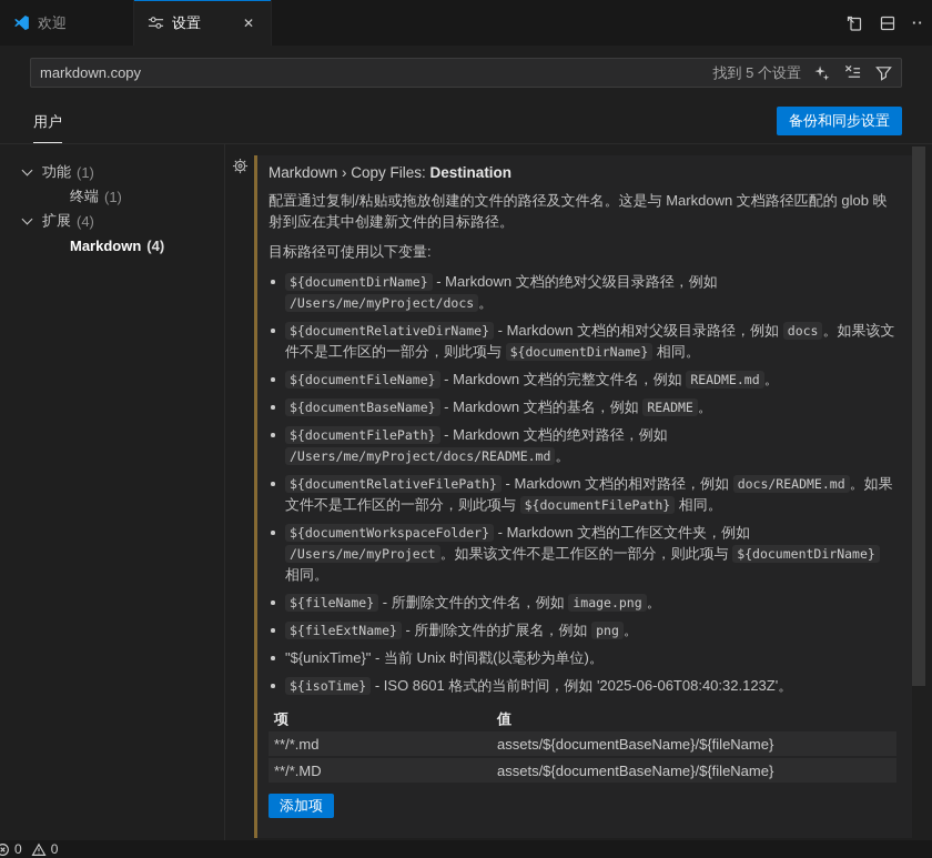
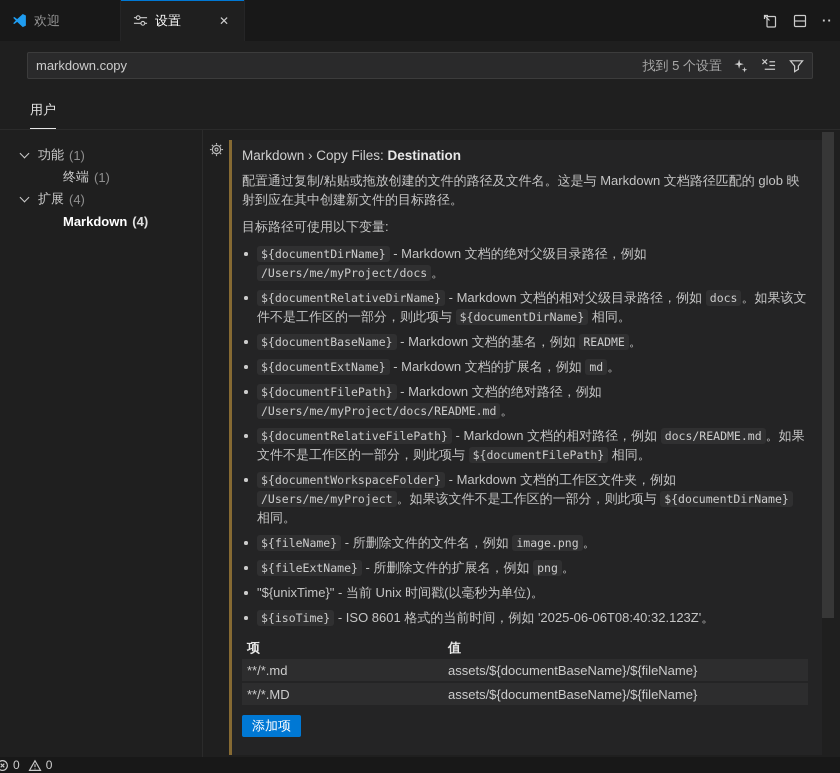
  欢迎
  设置
  ✕
  markdown.copy
  找到 5 个设置
  用户
- 备份和同步设置
  功能
  (1)
  终端
  (1)
  扩展
  (4)
  Markdown
  (4)
  Markdown › Copy Files: Destination
  配置通过复制/粘贴或拖放创建的文件的路径及文件名。这是与 Markdown 文档路径匹配的 glob 映射到应在其中创建新文件的目标路径。
  目标路径可使用以下变量:
  ${documentDirName} - Markdown 文档的绝对父级目录路径，例如 /Users/me/myProject/docs 。
  ${documentRelativeDirName} - Markdown 文档的相对父级目录路径，例如 docs 。如果该文件不是工作区的一部分，则此项与 ${documentDirName} 相同。
- ${documentFileName} - Markdown 文档的完整文件名，例如 README.md 。
  ${documentBaseName} - Markdown 文档的基名，例如 README 。
+ ${documentExtName} - Markdown 文档的扩展名，例如 md 。
  ${documentFilePath} - Markdown 文档的绝对路径，例如 /Users/me/myProject/docs/README.md 。
  ${documentRelativeFilePath} - Markdown 文档的相对路径，例如 docs/README.md 。如果文件不是工作区的一部分，则此项与 ${documentFilePath} 相同。
  ${documentWorkspaceFolder} - Markdown 文档的工作区文件夹，例如 /Users/me/myProject 。如果该文件不是工作区的一部分，则此项与 ${documentDirName} 相同。
  ${fileName} - 所删除文件的文件名，例如 image.png 。
  ${fileExtName} - 所删除文件的扩展名，例如 png 。
  "${unixTime}" - 当前 Unix 时间戳(以毫秒为单位)。
  ${isoTime} - ISO 8601 格式的当前时间，例如 '2025-06-06T08:40:32.123Z'。
  项
  值
  **/*.md
  assets/${documentBaseName}/${fileName}
  **/*.MD
  assets/${documentBaseName}/${fileName}
  添加项
  0
  0
